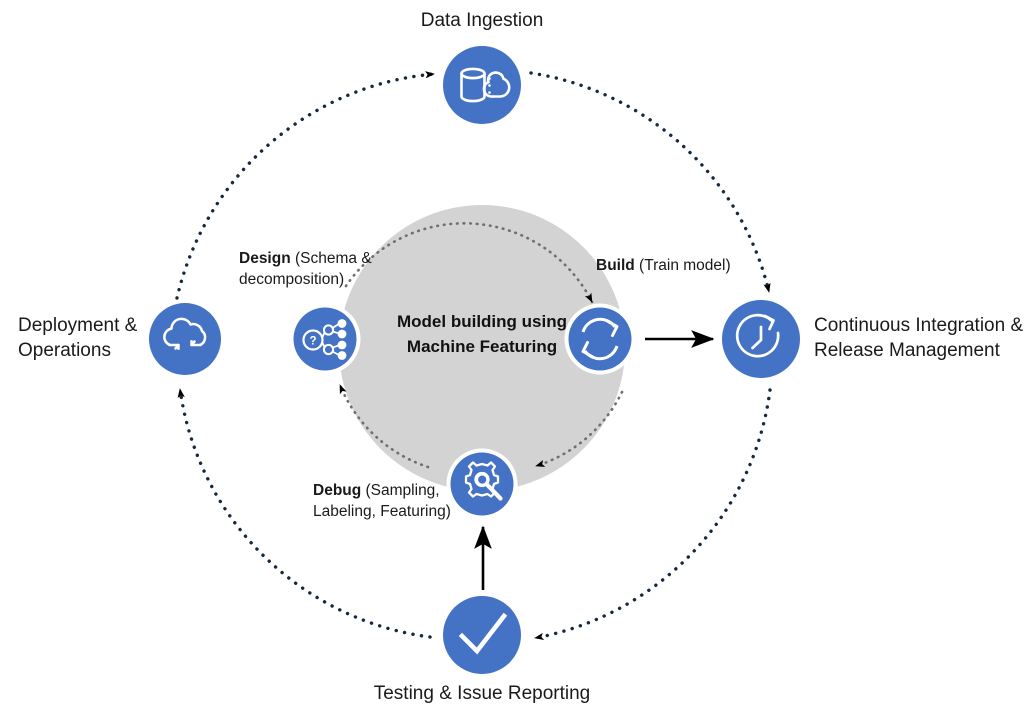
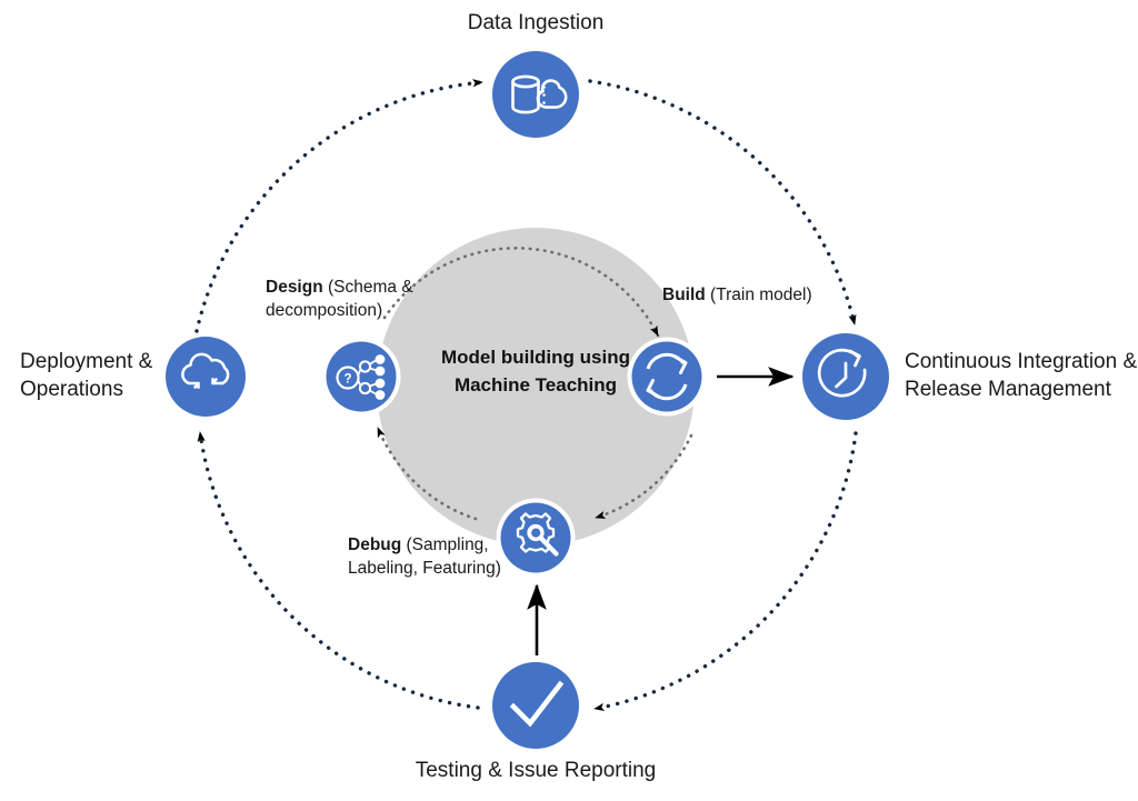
  ?
  Data Ingestion
  Continuous Integration &
  Release Management
  Testing & Issue Reporting
  Deployment &
  Operations
  Design (Schema &
  decomposition)
  Build (Train model)
  Debug (Sampling,
  Labeling, Featuring)
- Model building using Machine Featuring
+ Model building using Machine Teaching
